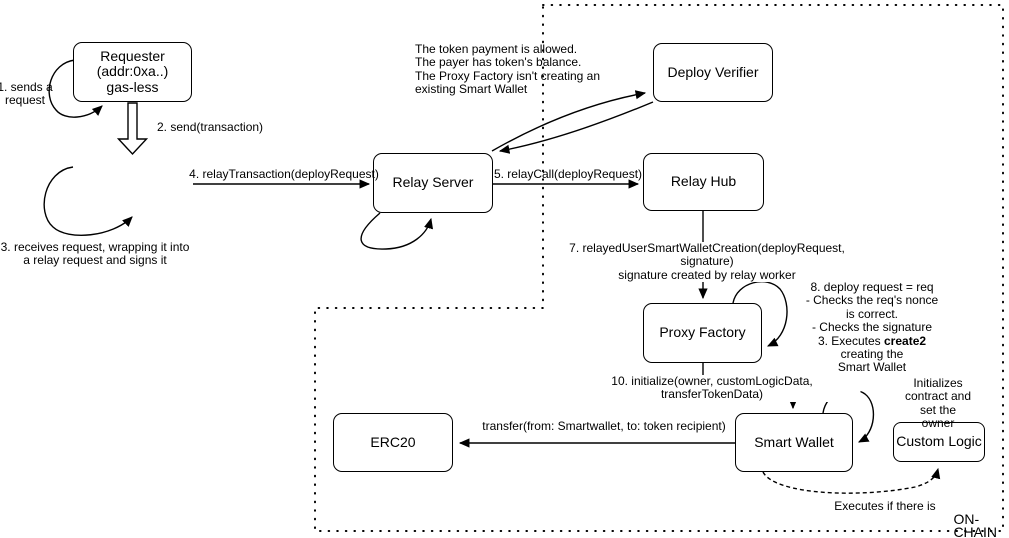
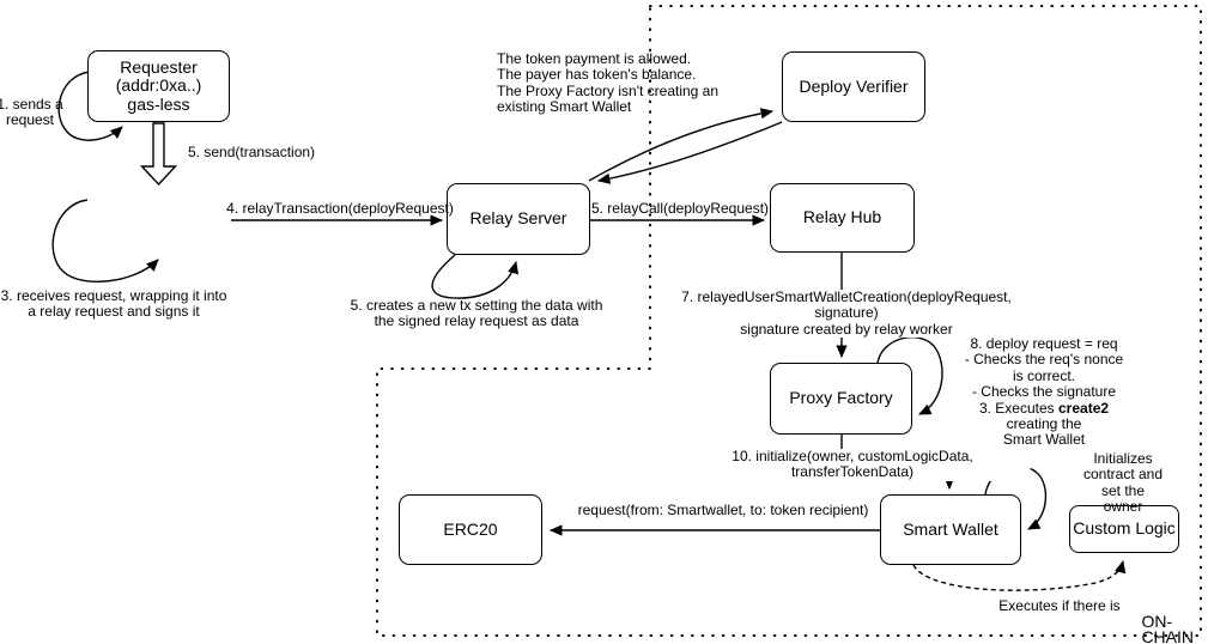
  Requester
  (addr:0xa..)
  gas-less
  Relay Server
  Deploy Verifier
  Relay Hub
  Proxy Factory
  Smart Wallet
  ERC20
  Custom Logic
  1. sends a
  request
- 2. send(transaction)
+ 5. send(transaction)
  3. receives request, wrapping it into
  a relay request and signs it
  4. relayTransaction(deployRequest)
+ 5. creates a new tx setting the data with
+ the signed relay request as data
  5. relayCall(deployRequest)
  7. relayedUserSmartWalletCreation(deployRequest, signature)
  signature created by relay worker
  The token payment is allowed.
  The payer has token's balance.
  The Proxy Factory isn't creating an
  existing Smart Wallet
  8. deploy request = req
  - Checks the req's nonce is correct.
  - Checks the signature
  3. Executes create2 creating the
  Smart Wallet
  10. initialize(owner, customLogicData, transferTokenData)
- transfer(from: Smartwallet, to: token recipient)
+ request(from: Smartwallet, to: token recipient)
  Initializes contract and
  set the owner
  Executes if there is
  ON-CHAIN
